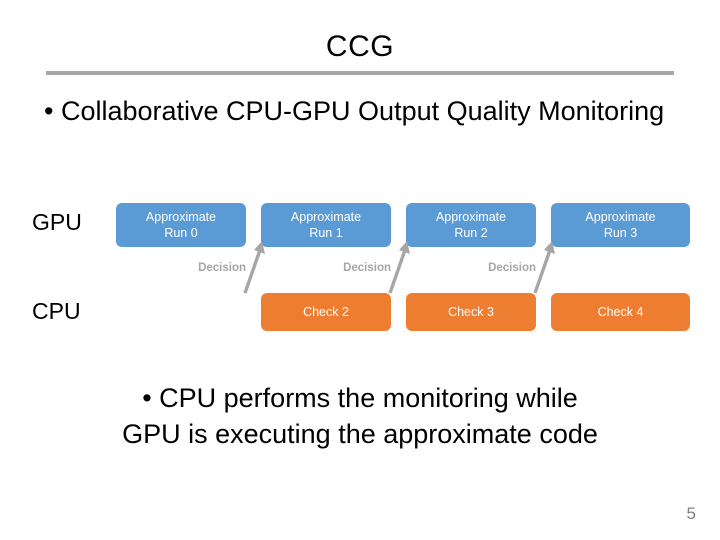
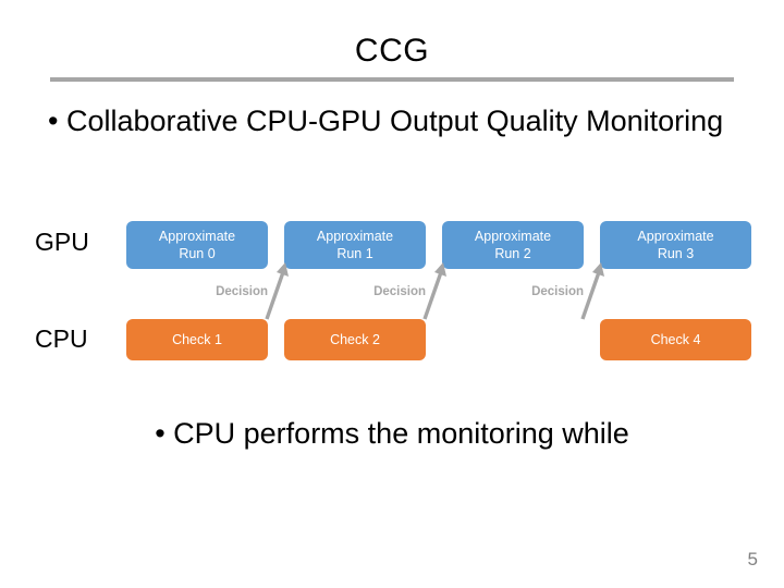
  CCG
  • Collaborative CPU-GPU Output Quality Monitoring
  GPU
  CPU
  Approximate
  Run 0
  Approximate
  Run 1
  Approximate
  Run 2
  Approximate
  Run 3
+ Check 1
  Check 2
- Check 3
  Check 4
  Decision
  Decision
  Decision
  • CPU performs the monitoring while
- GPU is executing the approximate code
  5
